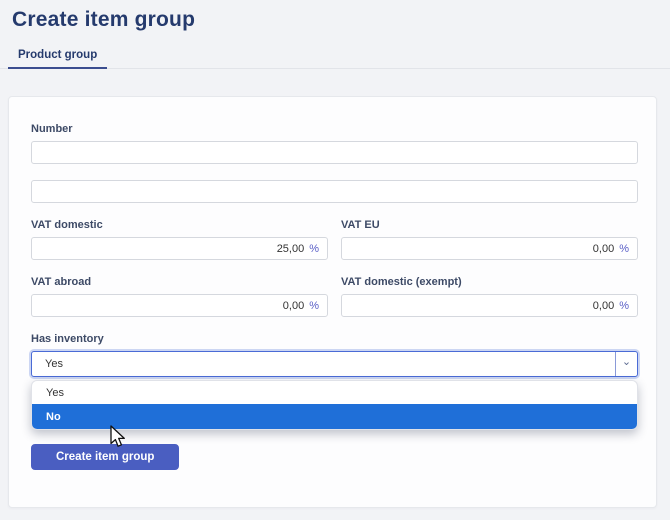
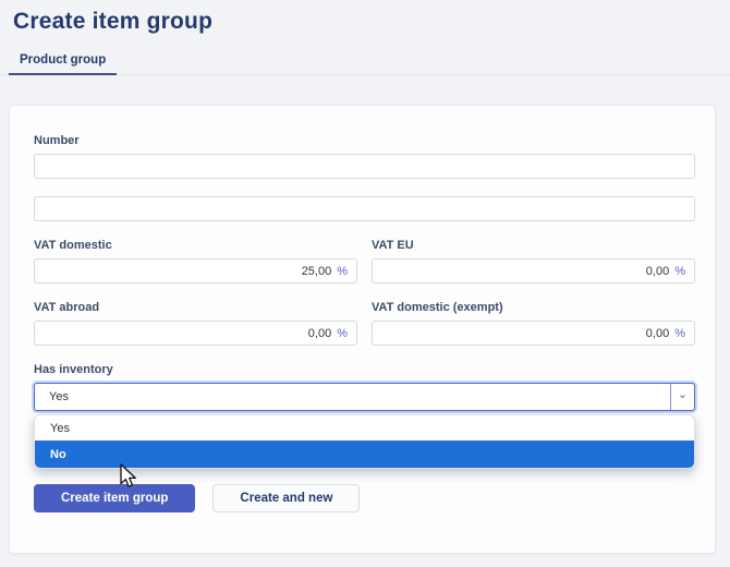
  Create item group
  Product group
  Number
  VAT domestic
  25,00
  %
  VAT EU
  0,00
  %
  VAT abroad
  0,00
  %
  VAT domestic (exempt)
  0,00
  %
  Has inventory
  Yes
  ⌄
  Yes
  No
  Create item group
+ Create and new
